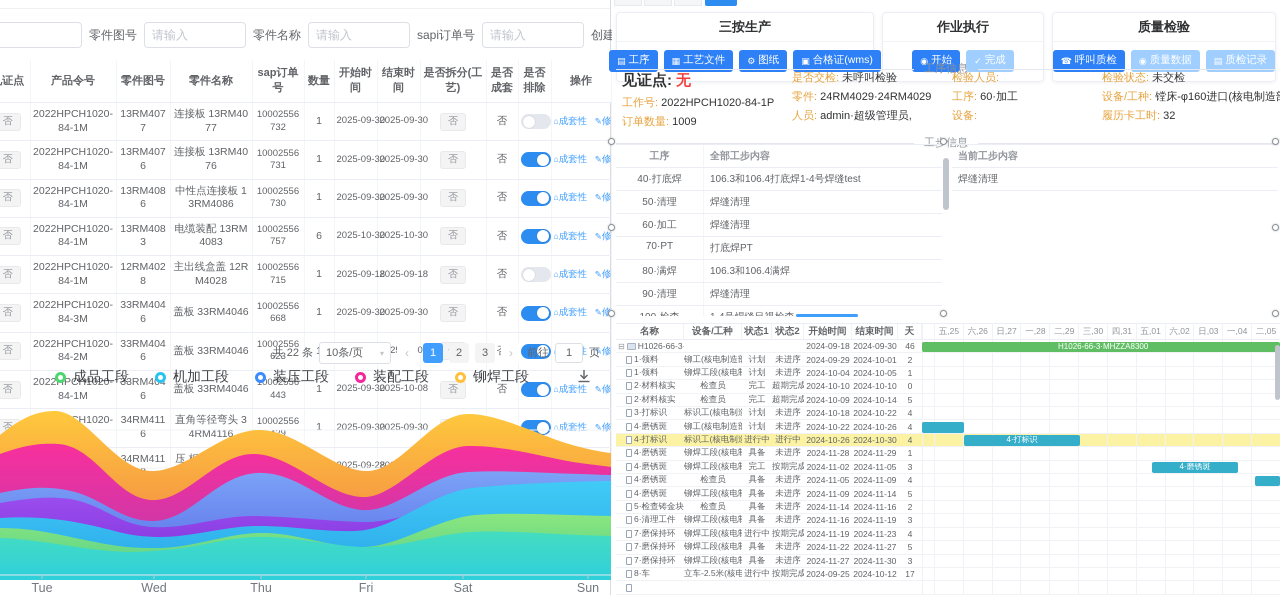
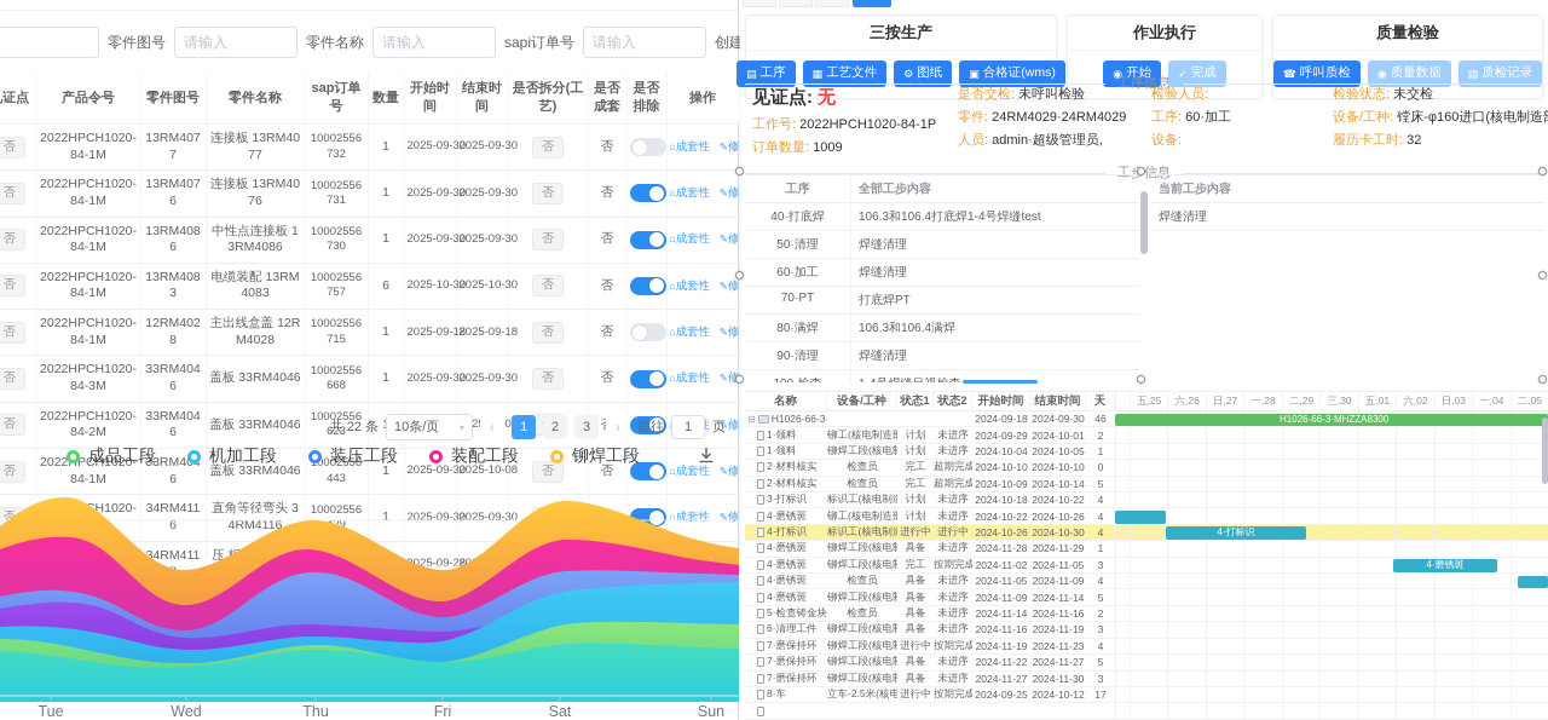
  零件图号
  请输入
  零件名称
  请输入
  sapi订单号
  请输入
  证点	产品令号	零件图号	零件名称	sap订单号	数量	开始时间	结束时间	是否拆分(工艺)	是否成套	是否排除	操作
  否	2022HPCH1020-84-1M	13RM4077	连接板 13RM4077	10002556732	1	2025-09-3	2025-09-30	否	否		⌂成套性 ✎修
  否	2022HPCH1020-84-1M	13RM4076	连接板 13RM4076	10002556731	1	2025-09-3	2025-09-30	否	否		⌂成套性 ✎修
  否	2022HPCH1020-84-1M	13RM4086	中性点连接板 13RM4086	10002556730	1	2025-09-3	2025-09-30	否	否		⌂成套性 ✎修
  否	2022HPCH1020-84-1M	13RM4083	电缆装配 13RM4083	10002556757	6	2025-10-3	2025-10-30	否	否		⌂成套性 ✎修
  否	2022HPCH1020-84-1M	12RM4028	主出线盒盖 12RM4028	10002556715	1	2025-09-1	2025-09-18	否	否		⌂成套性 ✎修
  否	2022HPCH1020-84-3M	33RM4046	盖板 33RM4046	10002556668	1	2025-09-3	2025-09-30	否	否		⌂成套性 ✎修
  否	2022PCH1020-84-1M	33RM46	盖板 33RM4046	0002556443	1	2025-09-3	2025-10-08	否	否		⌂成套性 ✎修
  否	H1020-	34RM4116	直角等径弯头 34RM4116	100025569	1	2025-09-3	2025-09-3				⌂成套性 ✎修
  共 22 条
  10条/页
  ▾
  ‹
  1
  2
  3
  ›
  前往
  1
  页
  成品工段
  机加工段
  装压工段
  装配工段
  铆焊工段
  Tue
  Wed
  Thu
  Fri
  Sat
  Sun
  三按生产
  ▤
  工序
  ▦
  工艺文件
  ⚙
  图纸
  ▣
  合格证(wms)
  作业执行
  ◉
  开始
  ✓
  完成
  质量检验
  ☎
  呼叫质检
  ◉
  质量数据
  ▤
  质检记录
  工序信息
  见证点: 无
  工作号: 2022HPCH1020-84-1P
  订单数量: 1009
  是否交检: 未呼叫检验
  零件: 24RM4029·24RM4029
  人员: admin·超级管理员,
  检验人员:
  工序: 60·加工
  设备:
  检验状态: 未交检
  设备/工种: 镗床-φ160进口(核电制造
  履历卡工时: 32
  工信息
  工序
  全部工步内容
  40·打底焊
  106.3和106.4打底焊1-4号焊缝test
  50·清理
  焊缝清理
  60·加工
  焊缝清理
  70·PT
  打底焊PT
  80·满焊
  106.3和106.4满焊
  90·清理
  焊缝清理
  当前工步内容
  焊缝清理
  名称
  设备/工种
  状态1
  状态2
  开始时间
  结束时间
  天
  ⊟
  2024-09-18
  2024-09-30
  46
  1·领料
  铆工(核电制造
  计划
  未进序
  2024-09-29
  2024-10-01
  2
  1·领料
  计划
  未进序
  2024-10-04
  2024-10-05
  1
  2·材料核实
  检查员
  完工
  超期完成
  2024-10-10
  2024-10-10
  0
  2·材料核实
  检查员
  完工
  超期完成
  2024-10-09
  2024-10-14
  5
  3·打标识
  标识工(核电制
  计划
  未进序
  2024-10-18
  2024-10-22
  4
  4·磨锈斑
  铆工(核电制造
  计划
  未进序
  2024-10-22
  2024-10-26
  4
  4·打标识
  标识工(核电制
  进行中
  进行中
  2024-10-26
  2024-10-30
  4
  4·磨锈斑
  具备
  未进序
  2024-11-28
  2024-11-29
  1
  4·磨锈斑
  完工
  按期完成
  2024-11-02
  2024-11-05
  3
  4·磨锈斑
  检查员
  具备
  未进序
  2024-11-05
  2024-11-09
  4
  4·磨锈斑
  具备
  未进序
  2024-11-09
  2024-11-14
  5
  5·检查铸金块
  检查员
  具备
  未进序
  2024-11-14
  2024-11-16
  2
  6·清理工件
  具备
  未进序
  2024-11-16
  2024-11-19
  3
  7·磨保持环
  进行中
  按期完成
  2024-11-19
  2024-11-23
  4
  7·磨保持环
  具备
  未进序
  2024-11-22
  2024-11-27
  5
  7·磨保持环
  具备
  未进序
  2024-11-27
  2024-11-30
  3
  8·车
  立车-2.5米(核电
  进行中
  按期完成
  2024-09-25
  2024-10-12
  17
  五,25
  六,26
  日,27
  一,28
  二,29
  三,30
- 四,31
  五,01
  六,02
  日,03
  一,04
  二,05
  H1026-66-3·MHZZA8300
  4·打标识
  4·磨锈斑
